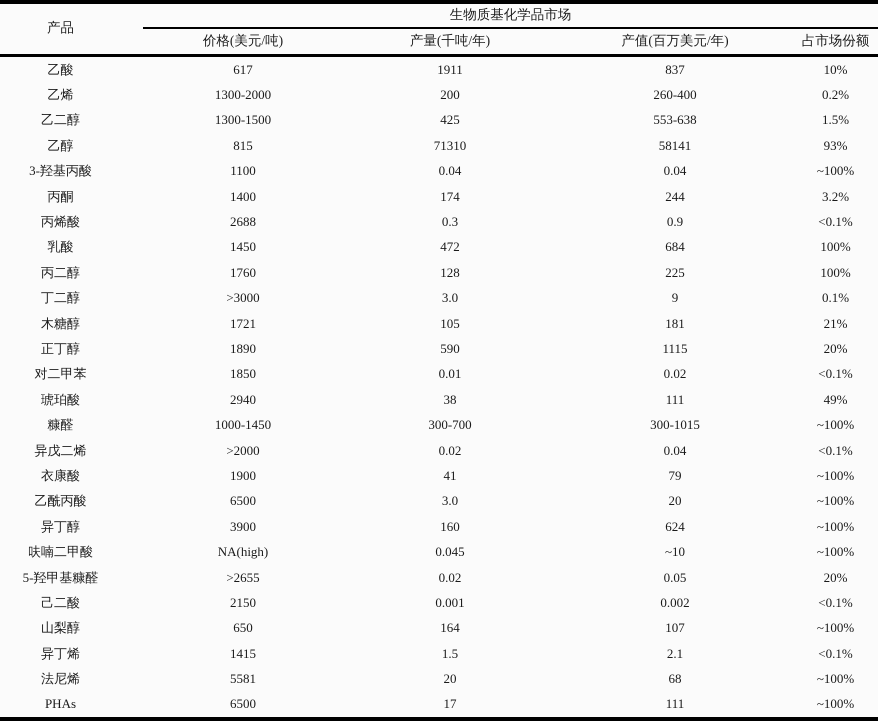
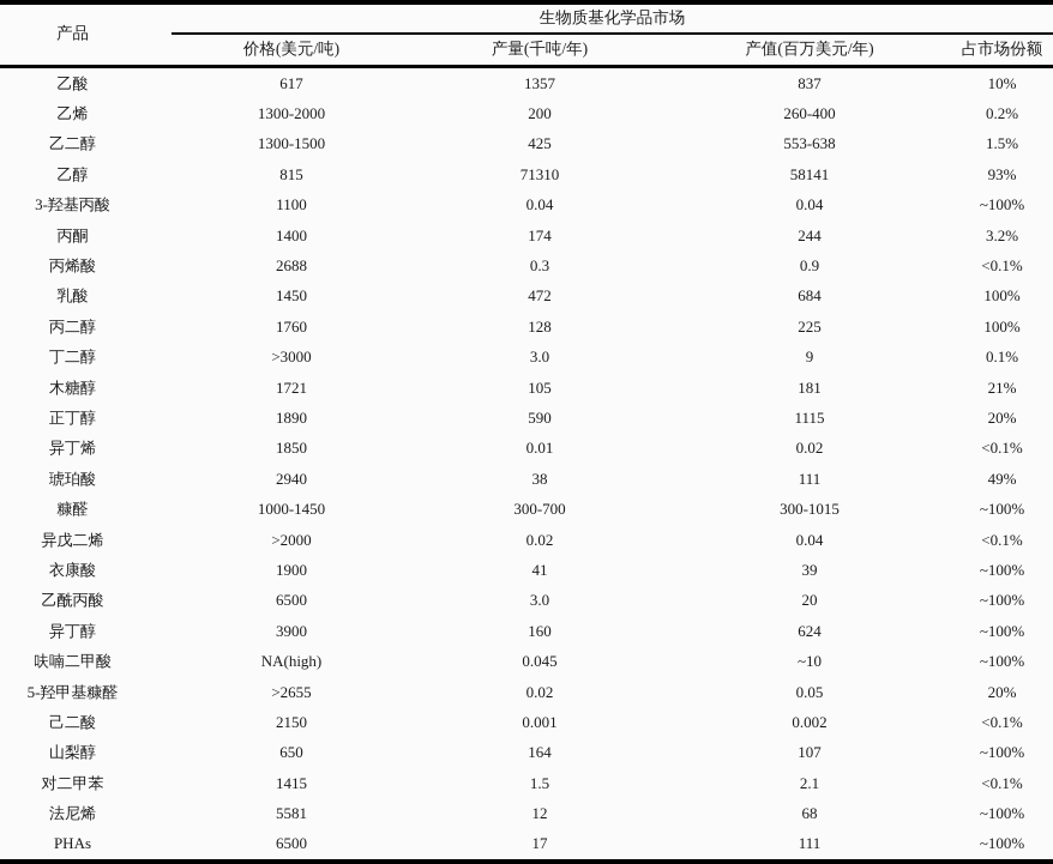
  产品	生物质基化学品市场
  价格(美元/吨)	产量(千吨/年)	产值(百万美元/年)	占市场份额
- 乙酸	617	1911	837	10%
+ 乙酸	617	1357	837	10%
  乙烯	1300-2000	200	260-400	0.2%
  乙二醇	1300-1500	425	553-638	1.5%
  乙醇	815	71310	58141	93%
  3-羟基丙酸	1100	0.04	0.04	~100%
  丙酮	1400	174	244	3.2%
  丙烯酸	2688	0.3	0.9	<0.1%
  乳酸	1450	472	684	100%
  丙二醇	1760	128	225	100%
  丁二醇	>3000	3.0	9	0.1%
  木糖醇	1721	105	181	21%
  正丁醇	1890	590	1115	20%
- 对二甲苯	1850	0.01	0.02	<0.1%
+ 异丁烯	1850	0.01	0.02	<0.1%
  琥珀酸	2940	38	111	49%
  糠醛	1000-1450	300-700	300-1015	~100%
  异戊二烯	>2000	0.02	0.04	<0.1%
- 衣康酸	1900	41	79	~100%
+ 衣康酸	1900	41	39	~100%
  乙酰丙酸	6500	3.0	20	~100%
  异丁醇	3900	160	624	~100%
  呋喃二甲酸	NA(high)	0.045	~10	~100%
  5-羟甲基糠醛	>2655	0.02	0.05	20%
  己二酸	2150	0.001	0.002	<0.1%
  山梨醇	650	164	107	~100%
- 异丁烯	1415	1.5	2.1	<0.1%
+ 对二甲苯	1415	1.5	2.1	<0.1%
- 法尼烯	5581	20	68	~100%
+ 法尼烯	5581	12	68	~100%
  PHAs	6500	17	111	~100%
